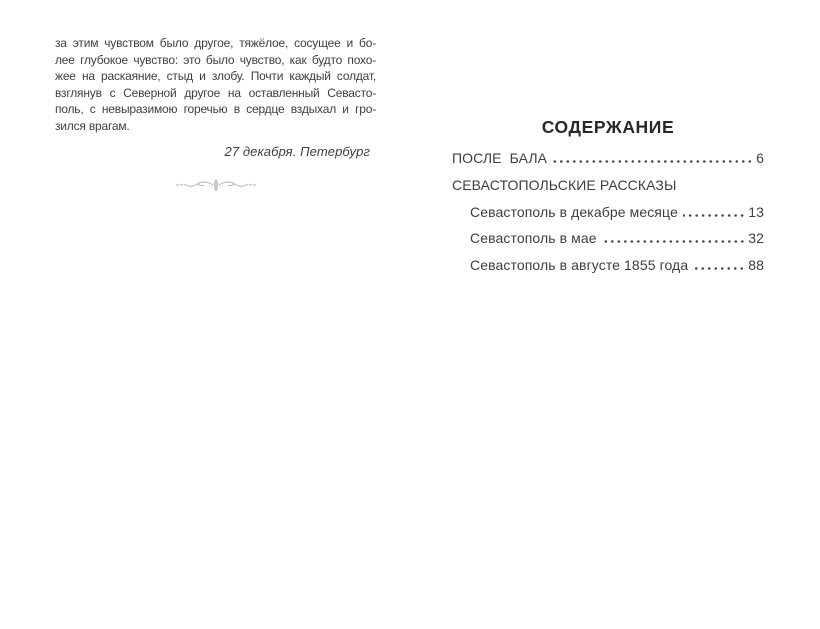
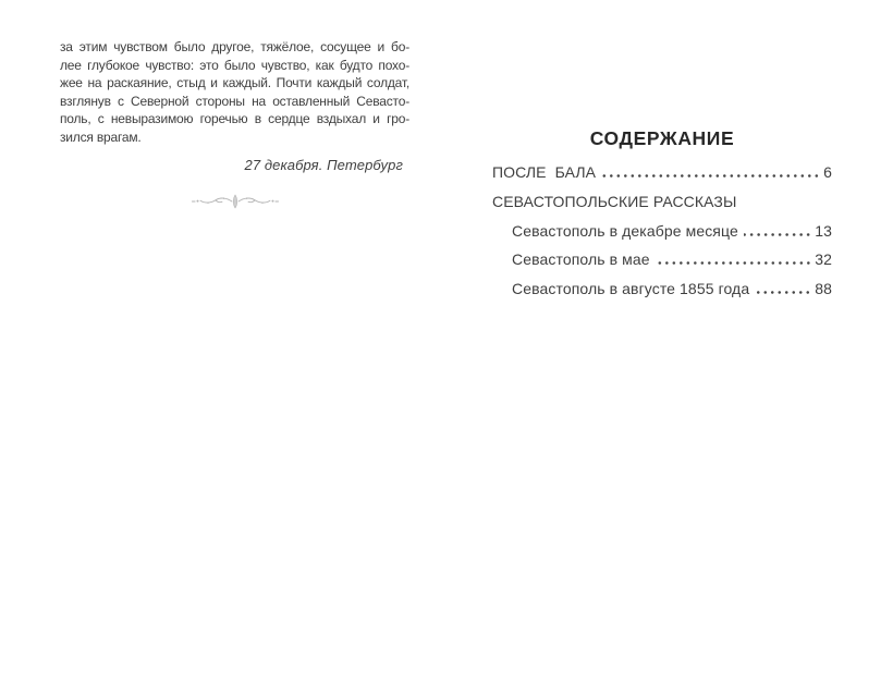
  за этим чувством было другое, тяжёлое, сосущее и бо-
  лее глубокое чувство: это было чувство, как будто похо-
- жее на раскаяние, стыд и злобу. Почти каждый солдат,
+ жее на раскаяние, стыд и каждый. Почти каждый солдат,
- взглянув с Северной другое на оставленный Севасто-
+ взглянув с Северной стороны на оставленный Севасто-
  поль, с невыразимою горечью в сердце вздыхал и гро-
  зился врагам.
  27 декабря. Петербург
  СОДЕРЖАНИЕ
  ПОСЛЕ БАЛА
  6
  СЕВАСТОПОЛЬСКИЕ РАССКАЗЫ
  Севастополь в декабре месяце
  13
  Севастополь в мае
  32
  Севастополь в августе 1855 года
  88
